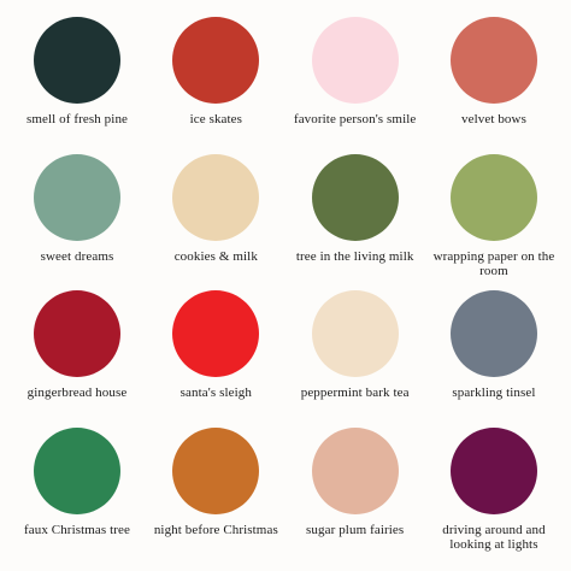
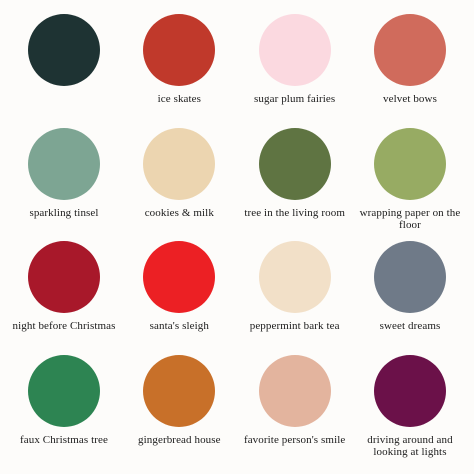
- smell of fresh pine
  ice skates
- favorite person's smile
+ sugar plum fairies
  velvet bows
- sweet dreams
+ sparkling tinsel
  cookies & milk
- tree in the living milk
+ tree in the living room
- wrapping paper on the room
+ wrapping paper on the floor
- gingerbread house
+ night before Christmas
  santa's sleigh
  peppermint bark tea
- sparkling tinsel
+ sweet dreams
  faux Christmas tree
- night before Christmas
+ gingerbread house
- sugar plum fairies
+ favorite person's smile
  driving around and looking at lights
